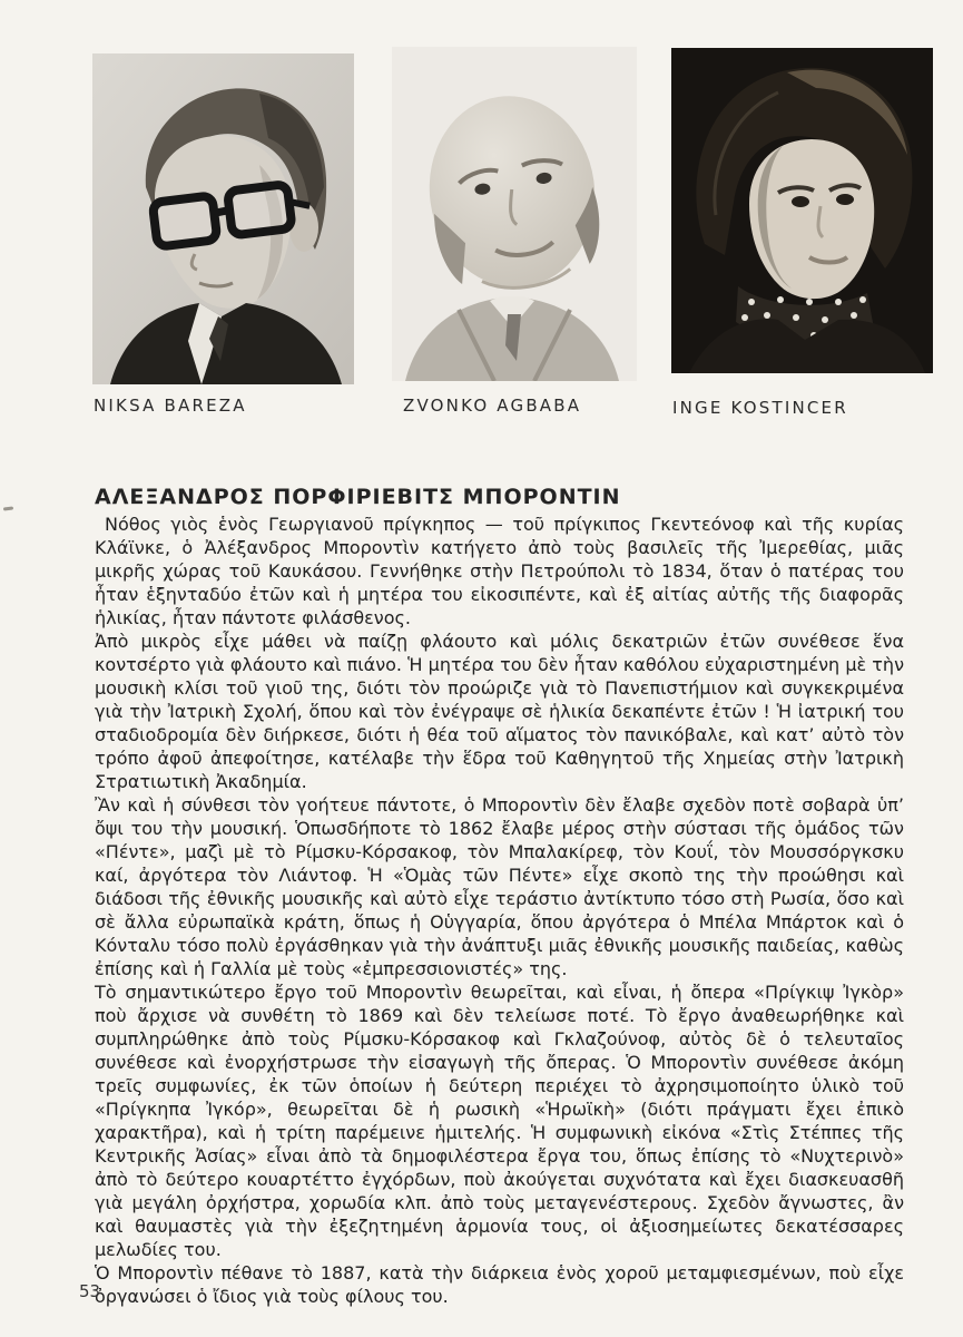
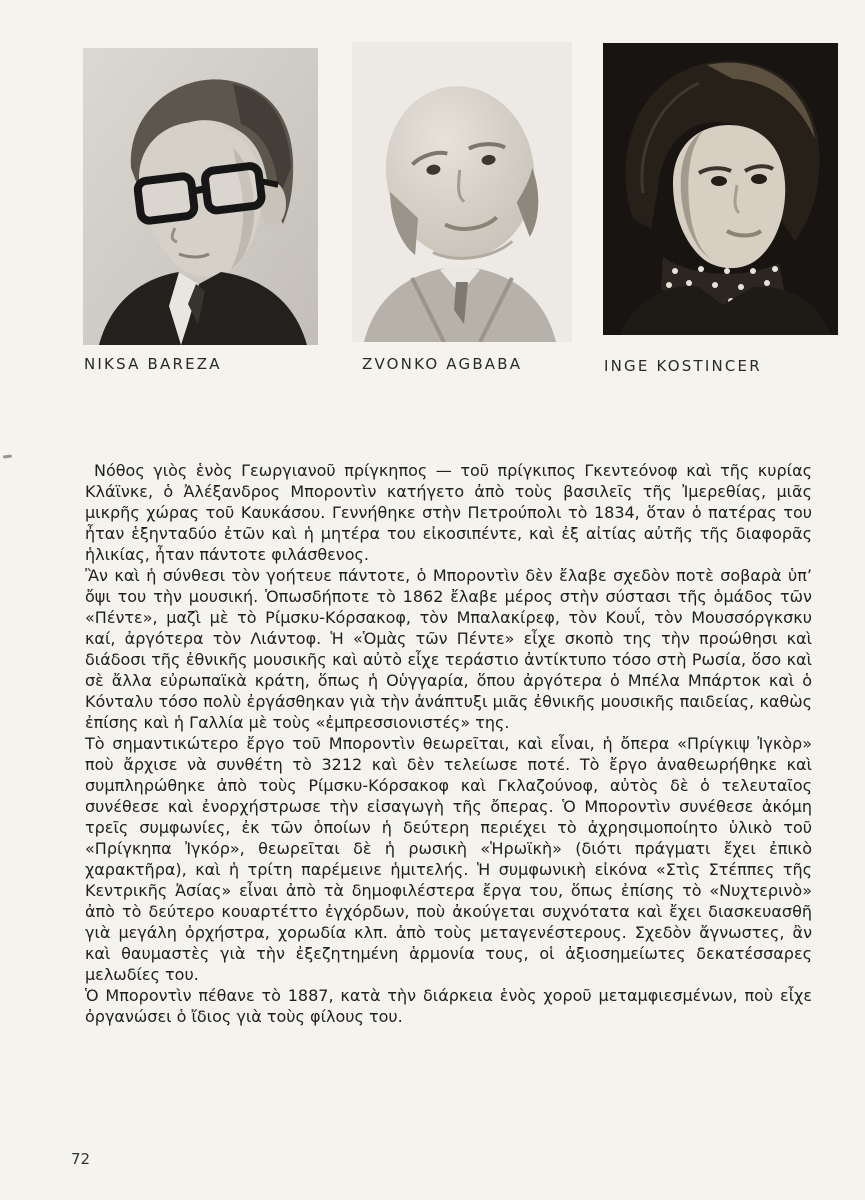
  NIKSA BAREZA
  ZVONKO AGBABA
  INGE KOSTINCER
- ΑΛΕΞΑΝΔΡΟΣ ΠΟΡΦΙΡΙΕΒΙΤΣ ΜΠΟΡΟΝΤΙΝ
  Νόθος γιὸς ἑνὸς Γεωργιανοῦ πρίγκηπος — τοῦ πρίγκιπος Γκεντεόνοφ καὶ τῆς κυρίας Κλάϊνκε, ὁ Ἀλέξανδρος Μποροντὶν κατήγετο ἀπὸ τοὺς βασιλεῖς τῆς Ἰμερεθίας, μιᾶς μικρῆς χώρας τοῦ Καυκάσου. Γεννήθηκε στὴν Πετρούπολι τὸ 1834, ὅταν ὁ πατέρας του ἦταν ἑξηνταδύο ἐτῶν καὶ ἡ μητέρα του εἰκοσιπέντε, καὶ ἐξ αἰτίας αὐτῆς τῆς διαφορᾶς ἡλικίας, ἦταν πάντοτε φιλάσθενος.
- Ἀπὸ μικρὸς εἶχε μάθει νὰ παίζῃ φλάουτο καὶ μόλις δεκατριῶν ἐτῶν συνέθεσε ἕνα κοντσέρτο γιὰ φλάουτο καὶ πιάνο. Ἡ μητέρα του δὲν ἦταν καθόλου εὐχαριστημένη μὲ τὴν μουσικὴ κλίσι τοῦ γιοῦ της, διότι τὸν προώριζε γιὰ τὸ Πανεπιστήμιον καὶ συγκεκριμένα γιὰ τὴν Ἰατρικὴ Σχολή, ὅπου καὶ τὸν ἐνέγραψε σὲ ἡλικία δεκαπέντε ἐτῶν ! Ἡ ἰατρική του σταδιοδρομία δὲν διήρκεσε, διότι ἡ θέα τοῦ αἵματος τὸν πανικόβαλε, καὶ κατ’ αὐτὸ τὸν τρόπο ἀφοῦ ἀπεφοίτησε, κατέλαβε τὴν ἕδρα τοῦ Καθηγητοῦ τῆς Χημείας στὴν Ἰατρικὴ Στρατιωτικὴ Ἀκαδημία.
  Ἂν καὶ ἡ σύνθεσι τὸν γοήτευε πάντοτε, ὁ Μποροντὶν δὲν ἔλαβε σχεδὸν ποτὲ σοβαρὰ ὑπ’ ὄψι του τὴν μουσική. Ὁπωσδήποτε τὸ 1862 ἔλαβε μέρος στὴν σύστασι τῆς ὁμάδος τῶν «Πέντε», μαζὶ μὲ τὸ Ρίμσκυ-Κόρσακοφ, τὸν Μπαλακίρεφ, τὸν Κουΐ, τὸν Μουσσόργκσκυ καί, ἀργότερα τὸν Λιάντοφ. Ἡ «Ὁμὰς τῶν Πέντε» εἶχε σκοπὸ της τὴν προώθησι καὶ διάδοσι τῆς ἐθνικῆς μουσικῆς καὶ αὐτὸ εἶχε τεράστιο ἀντίκτυπο τόσο στὴ Ρωσία, ὅσο καὶ σὲ ἄλλα εὐρωπαϊκὰ κράτη, ὅπως ἡ Οὑγγαρία, ὅπου ἀργότερα ὁ Μπέλα Μπάρτοκ καὶ ὁ Κόνταλυ τόσο πολὺ ἐργάσθηκαν γιὰ τὴν ἀνάπτυξι μιᾶς ἐθνικῆς μουσικῆς παιδείας, καθὼς ἐπίσης καὶ ἡ Γαλλία μὲ τοὺς «ἐμπρεσσιονιστές» της.
- Τὸ σημαντικώτερο ἔργο τοῦ Μποροντὶν θεωρεῖται, καὶ εἶναι, ἡ ὄπερα «Πρίγκιψ Ἰγκὸρ» ποὺ ἄρχισε νὰ συνθέτη τὸ 1869 καὶ δὲν τελείωσε ποτέ. Τὸ ἔργο ἀναθεωρήθηκε καὶ συμπληρώθηκε ἀπὸ τοὺς Ρίμσκυ-Κόρσακοφ καὶ Γκλαζούνοφ, αὐτὸς δὲ ὁ τελευταῖος συνέθεσε καὶ ἐνορχήστρωσε τὴν εἰσαγωγὴ τῆς ὄπερας. Ὁ Μποροντὶν συνέθεσε ἀκόμη τρεῖς συμφωνίες, ἐκ τῶν ὁποίων ἡ δεύτερη περιέχει τὸ ἀχρησιμοποίητο ὑλικὸ τοῦ «Πρίγκηπα Ἰγκόρ», θεωρεῖται δὲ ἡ ρωσικὴ «Ἡρωϊκὴ» (διότι πράγματι ἔχει ἐπικὸ χαρακτῆρα), καὶ ἡ τρίτη παρέμεινε ἡμιτελής. Ἡ συμφωνικὴ εἰκόνα «Στὶς Στέππες τῆς Κεντρικῆς Ἀσίας» εἶναι ἀπὸ τὰ δημοφιλέστερα ἔργα του, ὅπως ἐπίσης τὸ «Νυχτερινὸ» ἀπὸ τὸ δεύτερο κουαρτέττο ἐγχόρδων, ποὺ ἀκούγεται συχνότατα καὶ ἔχει διασκευασθῆ γιὰ μεγάλη ὀρχήστρα, χορωδία κλπ. ἀπὸ τοὺς μεταγενέστερους. Σχεδὸν ἄγνωστες, ἂν καὶ θαυμαστὲς γιὰ τὴν ἐξεζητημένη ἁρμονία τους, οἱ ἀξιοσημείωτες δεκατέσσαρες μελωδίες του.
+ Τὸ σημαντικώτερο ἔργο τοῦ Μποροντὶν θεωρεῖται, καὶ εἶναι, ἡ ὄπερα «Πρίγκιψ Ἰγκὸρ» ποὺ ἄρχισε νὰ συνθέτη τὸ 3212 καὶ δὲν τελείωσε ποτέ. Τὸ ἔργο ἀναθεωρήθηκε καὶ συμπληρώθηκε ἀπὸ τοὺς Ρίμσκυ-Κόρσακοφ καὶ Γκλαζούνοφ, αὐτὸς δὲ ὁ τελευταῖος συνέθεσε καὶ ἐνορχήστρωσε τὴν εἰσαγωγὴ τῆς ὄπερας. Ὁ Μποροντὶν συνέθεσε ἀκόμη τρεῖς συμφωνίες, ἐκ τῶν ὁποίων ἡ δεύτερη περιέχει τὸ ἀχρησιμοποίητο ὑλικὸ τοῦ «Πρίγκηπα Ἰγκόρ», θεωρεῖται δὲ ἡ ρωσικὴ «Ἡρωϊκὴ» (διότι πράγματι ἔχει ἐπικὸ χαρακτῆρα), καὶ ἡ τρίτη παρέμεινε ἡμιτελής. Ἡ συμφωνικὴ εἰκόνα «Στὶς Στέππες τῆς Κεντρικῆς Ἀσίας» εἶναι ἀπὸ τὰ δημοφιλέστερα ἔργα του, ὅπως ἐπίσης τὸ «Νυχτερινὸ» ἀπὸ τὸ δεύτερο κουαρτέττο ἐγχόρδων, ποὺ ἀκούγεται συχνότατα καὶ ἔχει διασκευασθῆ γιὰ μεγάλη ὀρχήστρα, χορωδία κλπ. ἀπὸ τοὺς μεταγενέστερους. Σχεδὸν ἄγνωστες, ἂν καὶ θαυμαστὲς γιὰ τὴν ἐξεζητημένη ἁρμονία τους, οἱ ἀξιοσημείωτες δεκατέσσαρες μελωδίες του.
  Ὁ Μποροντὶν πέθανε τὸ 1887, κατὰ τὴν διάρκεια ἑνὸς χοροῦ μεταμφιεσμένων, ποὺ εἶχε ὀργανώσει ὁ ἴδιος γιὰ τοὺς φίλους του.
- 53
+ 72
